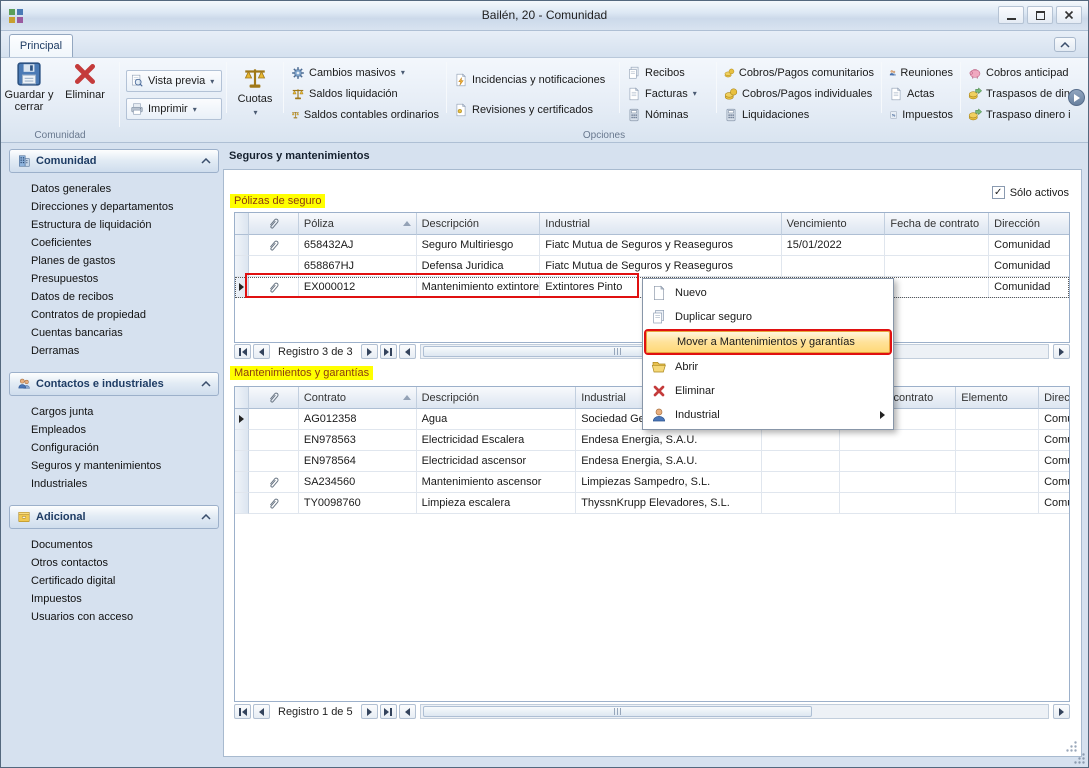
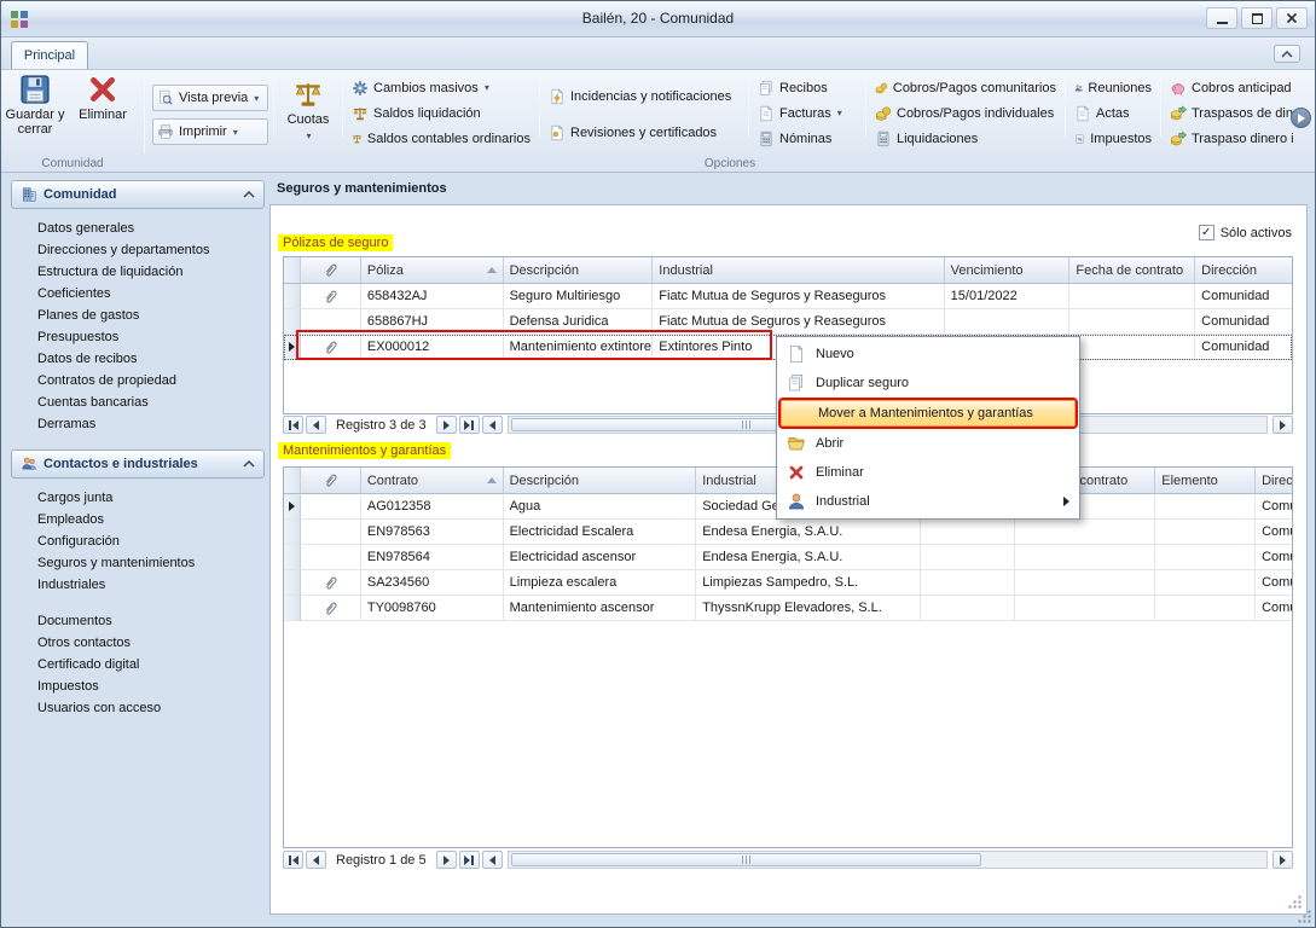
  Bailén, 20 - Comunidad
  Principal
  Guardar y cerrar
  Eliminar
  Comunidad
  Vista previa
  ▾
  Imprimir
  ▾
  Cuotas
  ▾
  Cambios masivos
  ▾
  Saldos liquidación
  Saldos contables ordinarios
  Incidencias y notificaciones
  Revisiones y certificados
  Recibos
  Facturas
  ▾
  Nóminas
  Cobros/Pagos comunitarios
  Cobros/Pagos individuales
  Liquidaciones
  Reuniones
  Actas
  Impuestos
  Cobros anticipad
  Traspasos de din
  Traspaso dinero i
  Opciones
  Comunidad
  Datos generales
  Direcciones y departamentos
  Estructura de liquidación
  Coeficientes
  Planes de gastos
  Presupuestos
  Datos de recibos
  Contratos de propiedad
  Cuentas bancarias
  Derramas
  Contactos e industriales
  Cargos junta
  Empleados
  Configuración
  Seguros y mantenimientos
  Industriales
- Adicional
  Documentos
  Otros contactos
  Certificado digital
  Impuestos
  Usuarios con acceso
  Seguros y mantenimientos
  ✓
  Sólo activos
  Pólizas de seguro
  Póliza
  Descripción
  Industrial
  Vencimiento
  Fecha de contrato
  Dirección
  658432AJ
  Seguro Multiriesgo
  Fiatc Mutua de Seguros y Reaseguros
  15/01/2022
  Comunidad
  658867HJ
  Defensa Juridica
  Fiatc Mutua de Seguros y Reaseguros
  Comunidad
  EX000012
  Mantenimiento extintore
  Extintores Pinto
  Comunidad
  Registro 3 de 3
  Mantenimientos y garantías
  Contrato
  Descripción
  Industrial
  Elemento
  AG012358
  Agua
  Sociedad G
  EN978563
  Electricidad Escalera
  Endesa Energia, S.A.U.
  EN978564
  Electricidad ascensor
  Endesa Energia, S.A.U.
  SA234560
- Mantenimiento ascensor
+ Limpieza escalera
  Limpiezas Sampedro, S.L.
  TY0098760
- Limpieza escalera
+ Mantenimiento ascensor
  ThyssnKrupp Elevadores, S.L.
  Registro 1 de 5
  Nuevo
  Duplicar seguro
  Mover a Mantenimientos y garantías
  Abrir
  Eliminar
  Industrial
